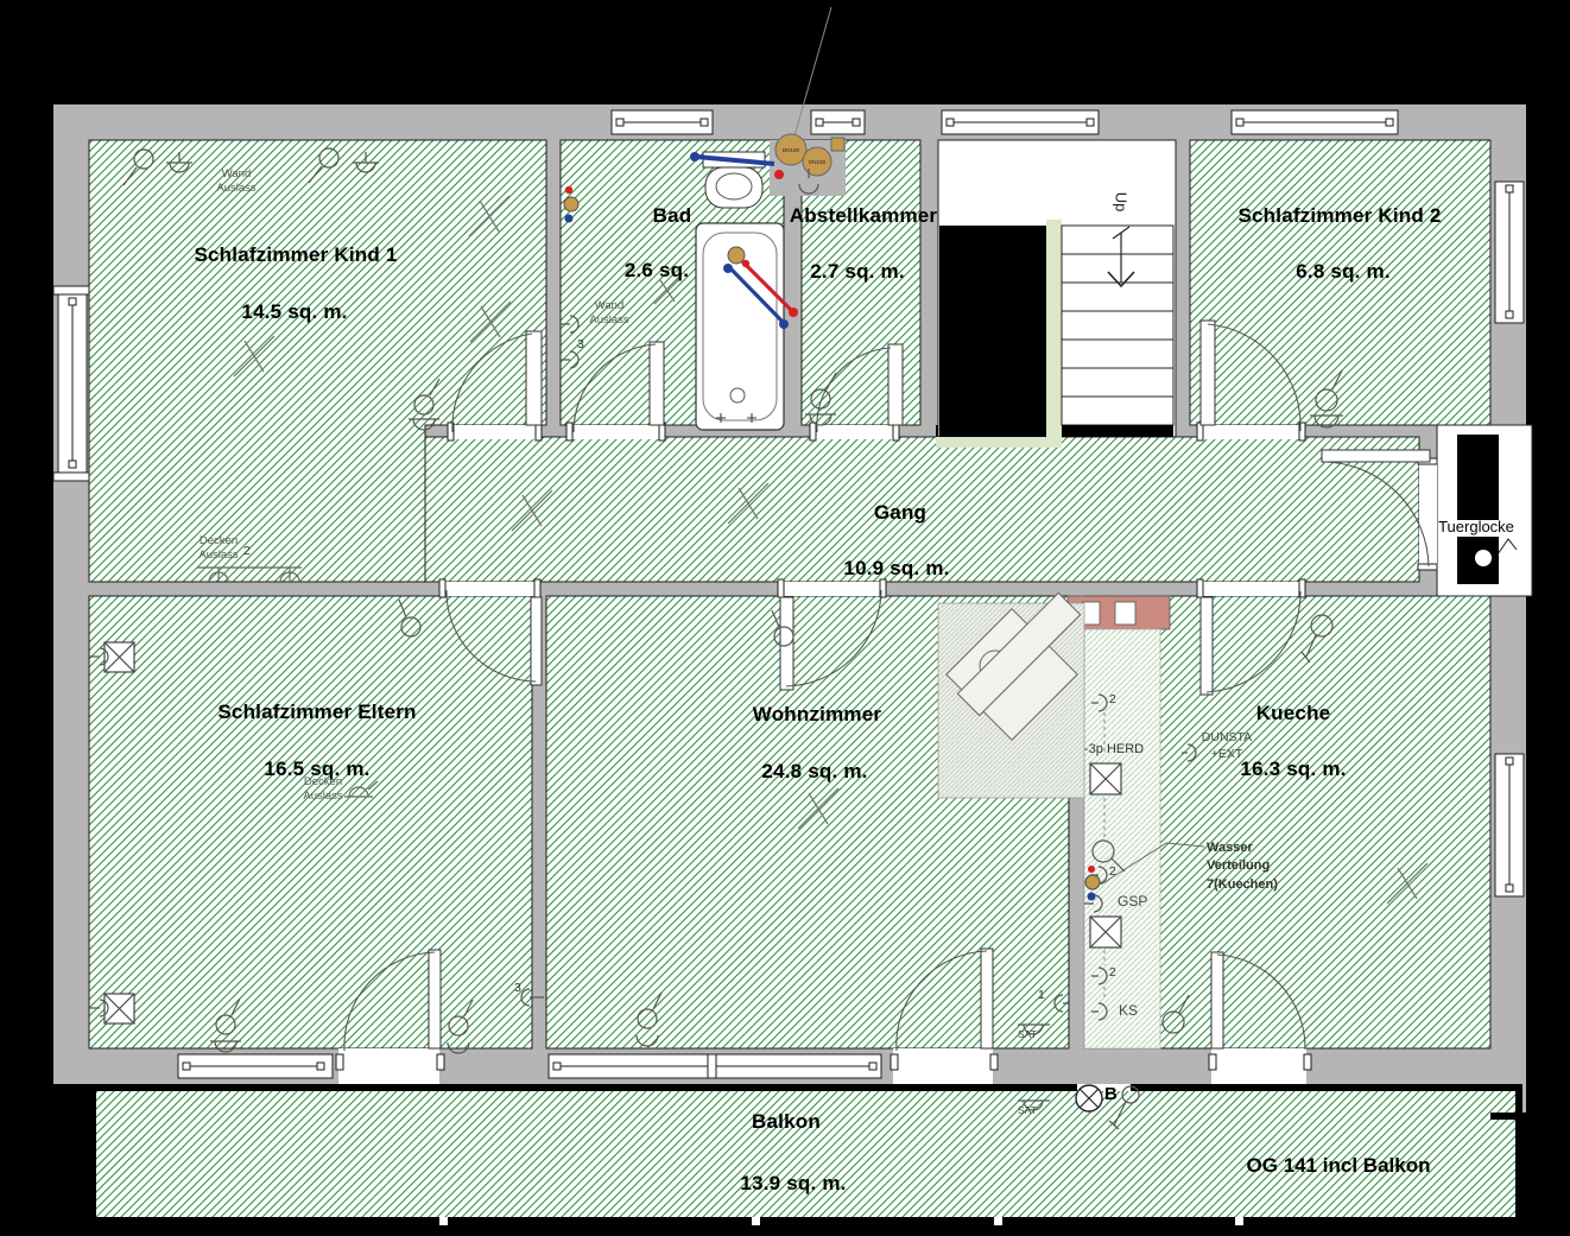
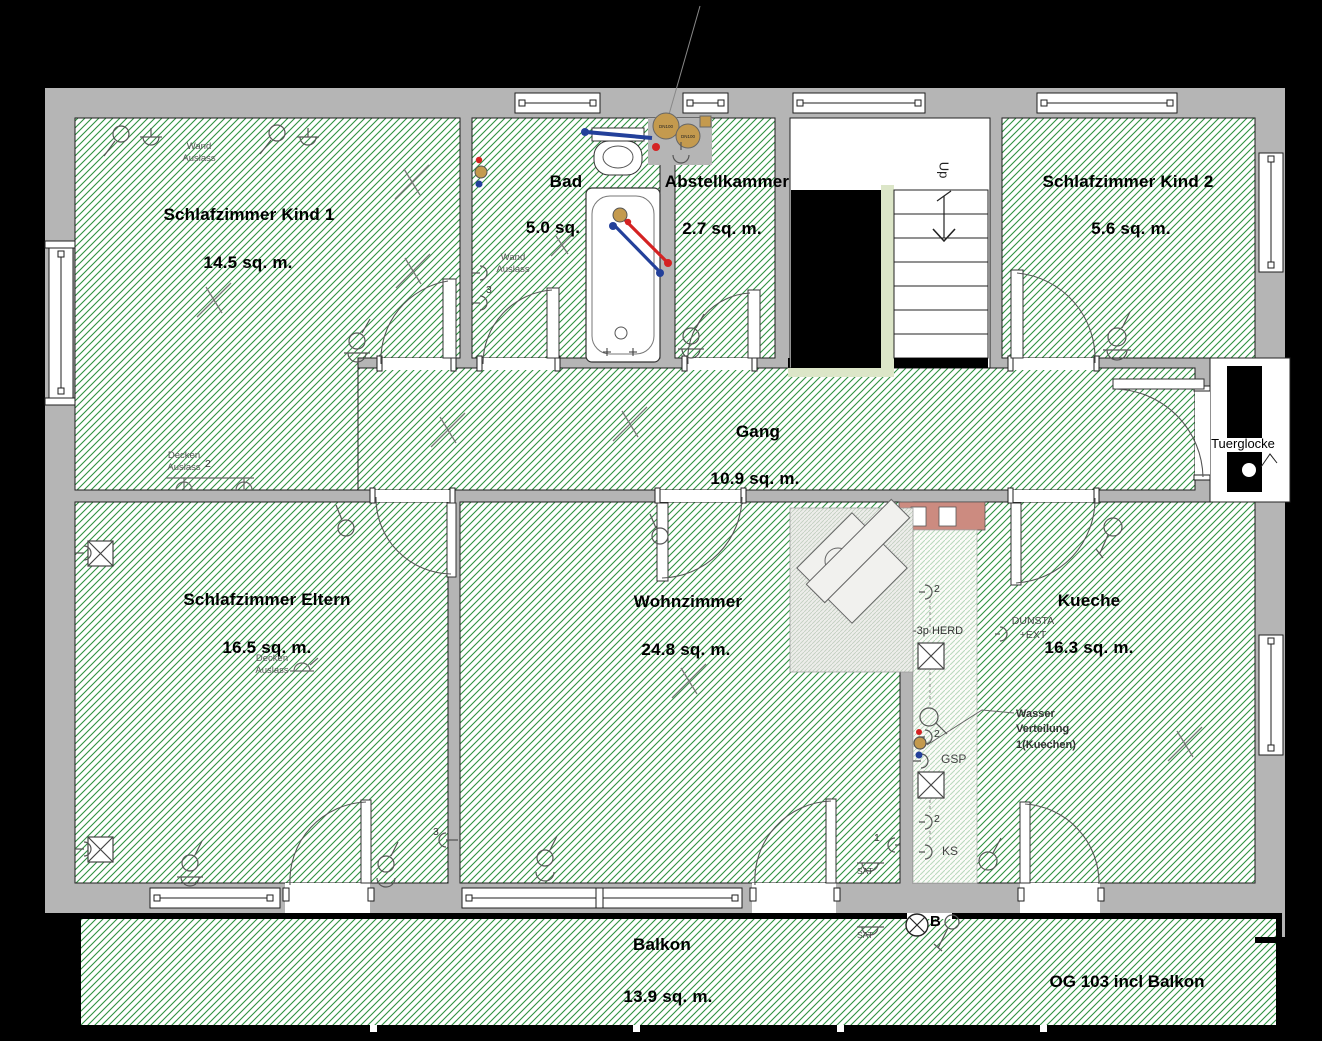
  Schlafzimmer Kind 1
  14.5 sq. m.
  Bad
- 2.6 sq.
+ 5.0 sq.
  Abstellkammer
  2.7 sq. m.
  Schlafzimmer Kind 2
- 6.8 sq. m.
+ 5.6 sq. m.
  Gang
  10.9 sq. m.
  Schlafzimmer Eltern
  16.5 sq. m.
  Wohnzimmer
  24.8 sq. m.
  Kueche
  16.3 sq. m.
  Balkon
  13.9 sq. m.
- OG 141 incl Balkon
+ OG 103 incl Balkon
  Tuerglocke
  Wand Auslass
  Wand Auslass
  3
  Decken Auslass
  2
  Decken Auslass
  3
  1
  -3p HERD
  DUNSTA +EXT
  GSP
  KS
  2
  2
  2
- Wasser Verteilung 7(Kuechen)
+ Wasser Verteilung 1(Kuechen)
  SAT
  SAT
  B
